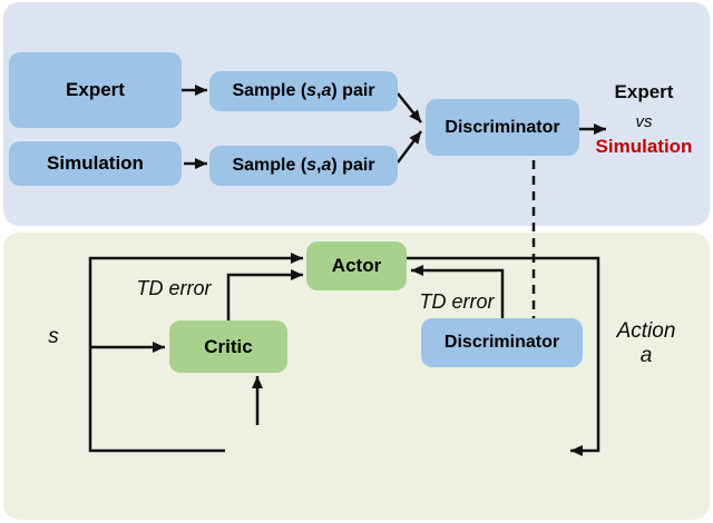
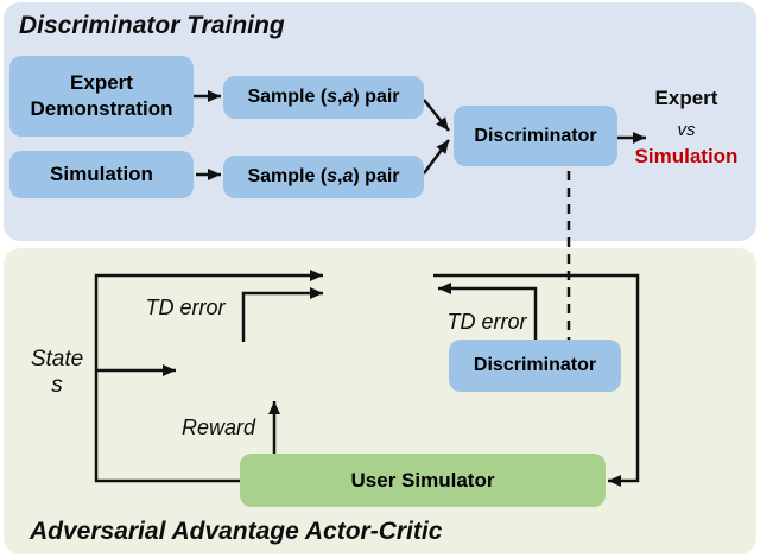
+ Discriminator Training
  Expert
+ Demonstration
  Simulation
  Sample (s,a) pair
  Sample (s,a) pair
  Discriminator
  Expert
  vs
  Simulation
- Actor
- Critic
  Discriminator
+ User Simulator
+ State
  s
- Action
- a
  TD error
  TD error
+ Reward
+ Adversarial Advantage Actor-Critic
